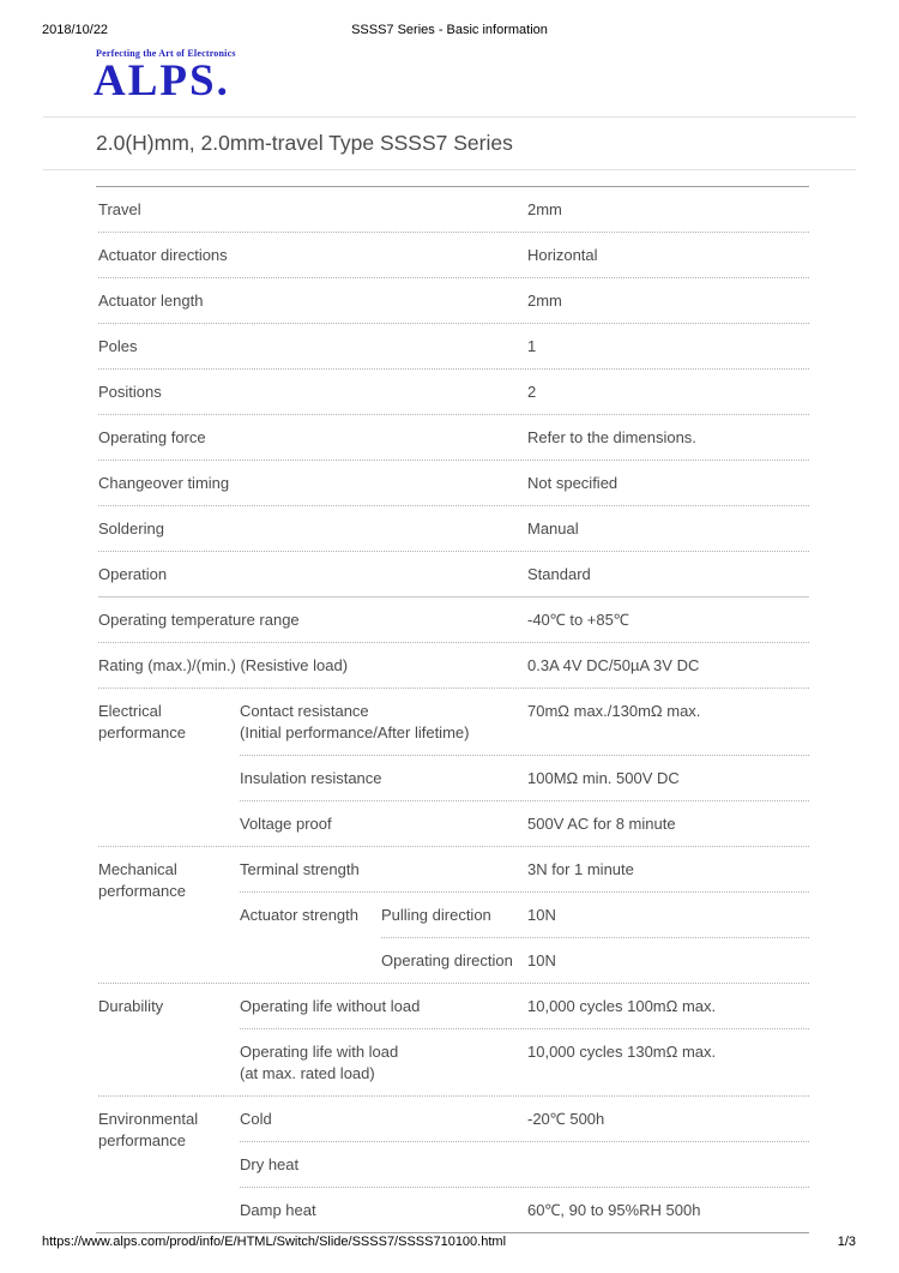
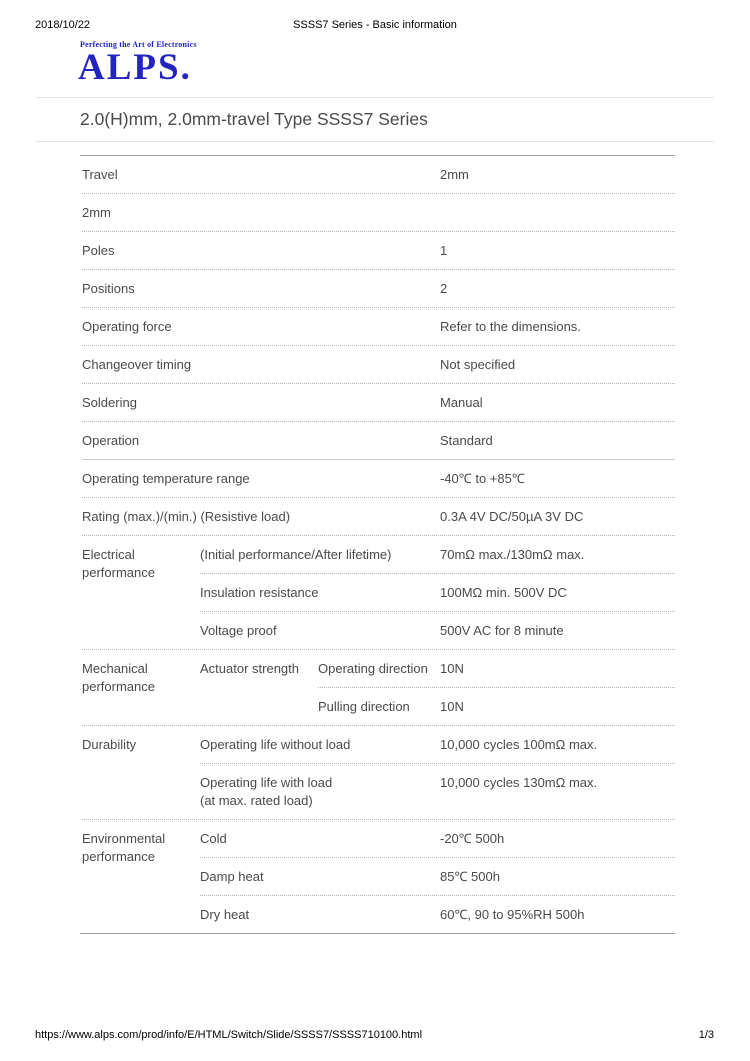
  2018/10/22
  SSSS7 Series - Basic information
  Perfecting the Art of Electronics
  ALPS.
  2.0(H)mm, 2.0mm-travel Type SSSS7 Series
  Travel
  2mm
- Actuator directions
- Horizontal
- Actuator length
  2mm
  Poles
  1
  Positions
  2
  Operating force
  Refer to the dimensions.
  Changeover timing
  Not specified
  Soldering
  Manual
  Operation
  Standard
  Operating temperature range
  -40℃ to +85℃
  Rating (max.)/(min.) (Resistive load)
  0.3A 4V DC/50µA 3V DC
  Electrical performance
- Contact resistance
  (Initial performance/After lifetime)
  70mΩ max./130mΩ max.
  Insulation resistance
  100MΩ min. 500V DC
  Voltage proof
  500V AC for 8 minute
  Mechanical performance
- Terminal strength
- 3N for 1 minute
  Actuator strength
- Pulling direction
+ Operating direction
  10N
- Operating direction
+ Pulling direction
  10N
  Durability
  Operating life without load
  10,000 cycles 100mΩ max.
  Operating life with load
  (at max. rated load)
  10,000 cycles 130mΩ max.
  Environmental performance
  Cold
  -20℃ 500h
- Dry heat
+ Damp heat
+ 85℃ 500h
- Damp heat
+ Dry heat
  60℃, 90 to 95%RH 500h
  https://www.alps.com/prod/info/E/HTML/Switch/Slide/SSSS7/SSSS710100.html
  1/3
